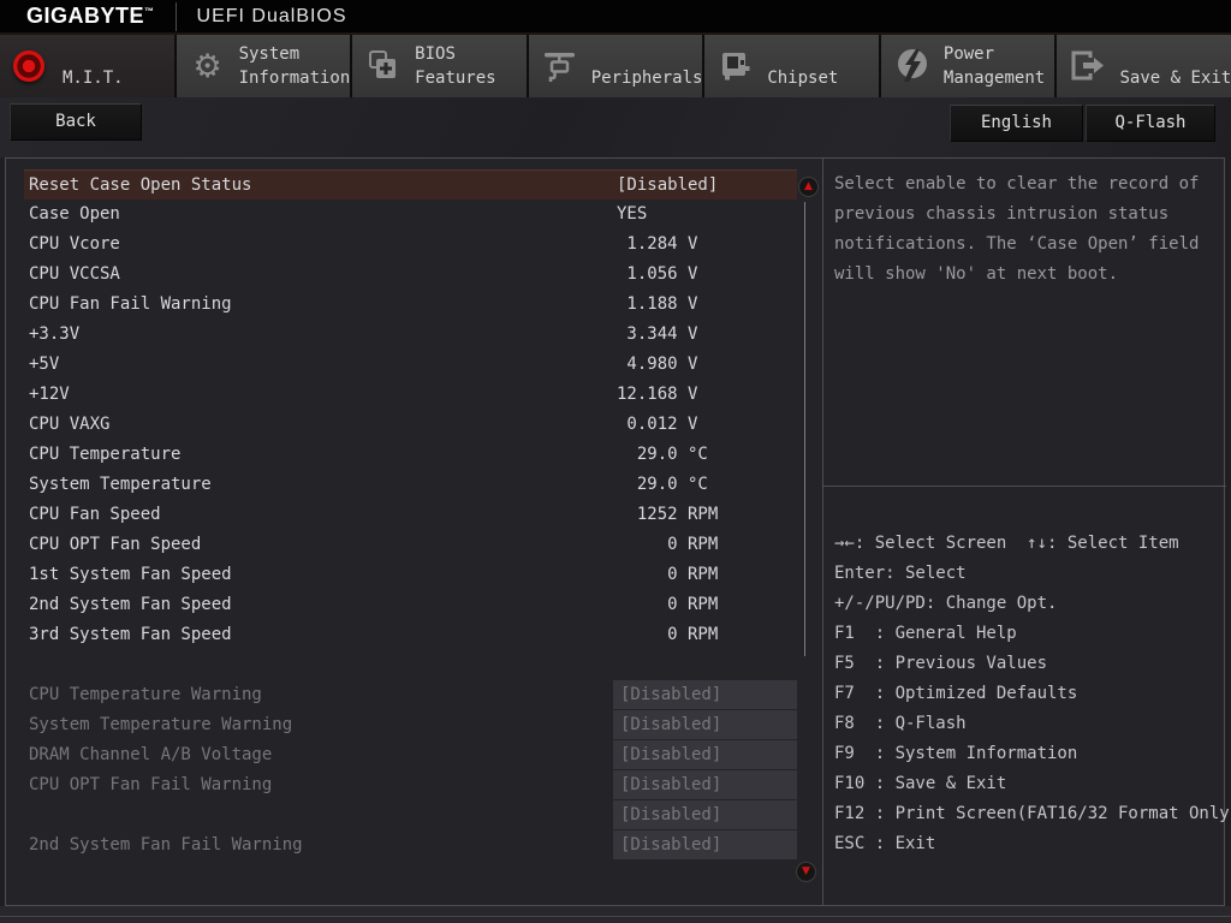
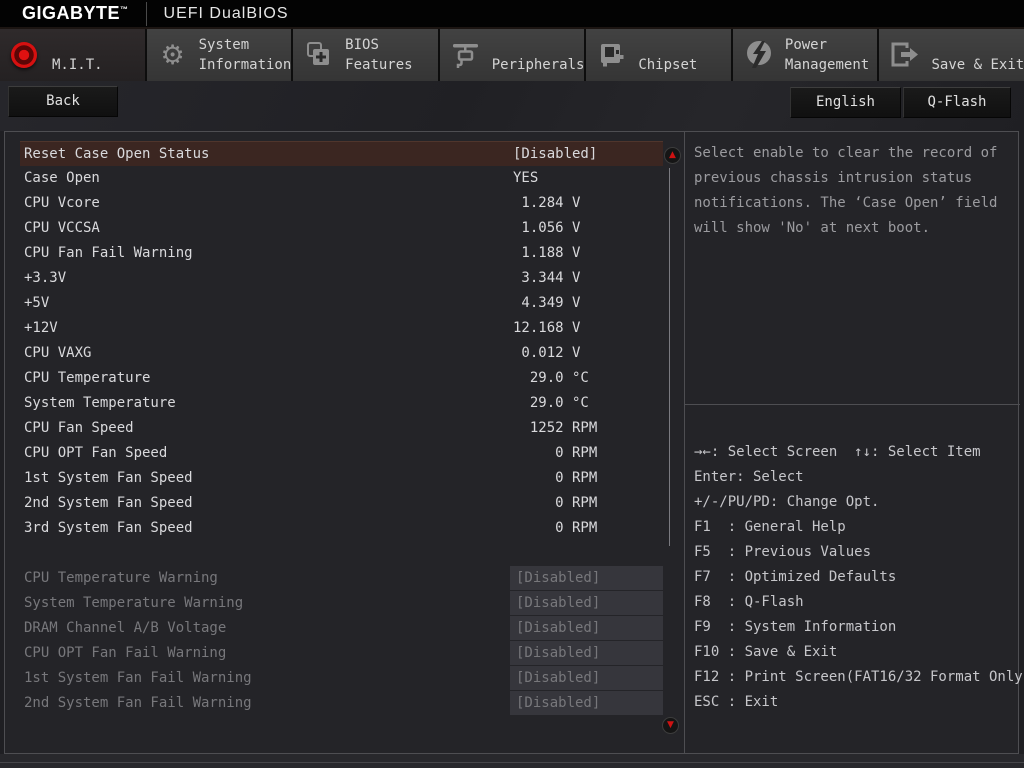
  GIGABYTE™
  UEFI DualBIOS
  M.I.T.
  ⚙
  System
  Information
  BIOS
  Features
  Peripherals
  Chipset
  Power
  Management
  Save & Exit
  Back
  English
  Q-Flash
  Reset Case Open Status
  [Disabled]
  Case Open
  YES
  CPU Vcore
  1.284 V
  CPU VCCSA
  1.056 V
  CPU Fan Fail Warning
  1.188 V
  +3.3V
  3.344 V
  +5V
- 4.980 V
+ 4.349 V
  +12V
  12.168 V
  CPU VAXG
  0.012 V
  CPU Temperature
  29.0 °C
  System Temperature
  29.0 °C
  CPU Fan Speed
  1252 RPM
  CPU OPT Fan Speed
  0 RPM
  1st System Fan Speed
  0 RPM
  2nd System Fan Speed
  0 RPM
  3rd System Fan Speed
  0 RPM
  CPU Temperature Warning
  [Disabled]
  System Temperature Warning
  [Disabled]
  DRAM Channel A/B Voltage
  [Disabled]
  CPU OPT Fan Fail Warning
  [Disabled]
+ 1st System Fan Fail Warning
  [Disabled]
  2nd System Fan Fail Warning
  [Disabled]
  ▲
  ▼
  Select enable to clear the record of
  previous chassis intrusion status
  notifications. The ‘Case Open’ field
  will show 'No' at next boot.
  →←: Select Screen ↑↓: Select Item
  Enter: Select
  +/-/PU/PD: Change Opt.
  F1 : General Help
  F5 : Previous Values
  F7 : Optimized Defaults
  F8 : Q-Flash
  F9 : System Information
  F10 : Save & Exit
  F12 : Print Screen(FAT16/32 Format Only
  ESC : Exit
